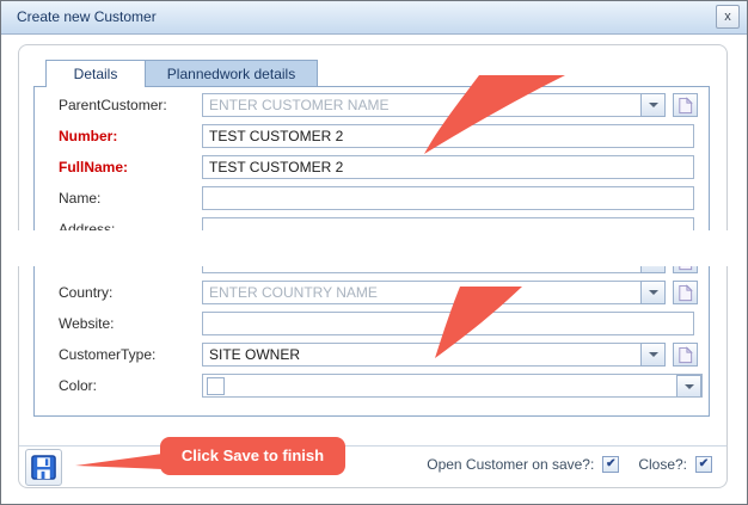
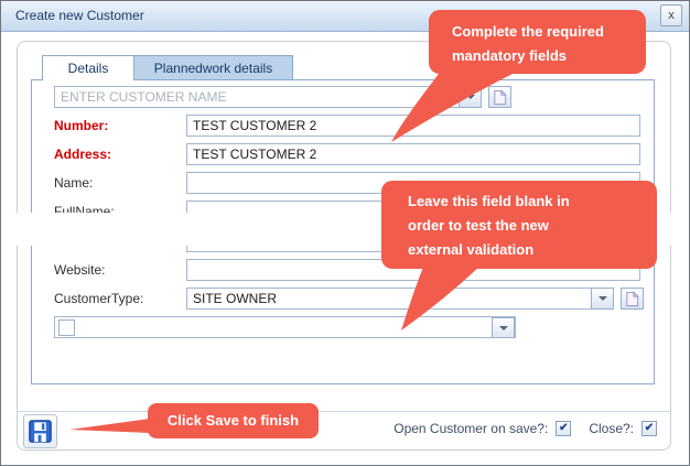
  Create new Customer
  x
  Details
  Plannedwork details
- ParentCustomer:
  ENTER CUSTOMER NAME
  Number:
  TEST CUSTOMER 2
- FullName:
+ Address:
  TEST CUSTOMER 2
  Name:
- Address:
+ FullName:
- Country:
- ENTER COUNTRY NAME
  Website:
  CustomerType:
  SITE OWNER
- Color:
  Open Customer on save?:
  ✔
  Close?:
  ✔
+ Complete the required
+ mandatory fields
+ Leave this field blank in
+ order to test the new
+ external validation
  Click Save to finish
